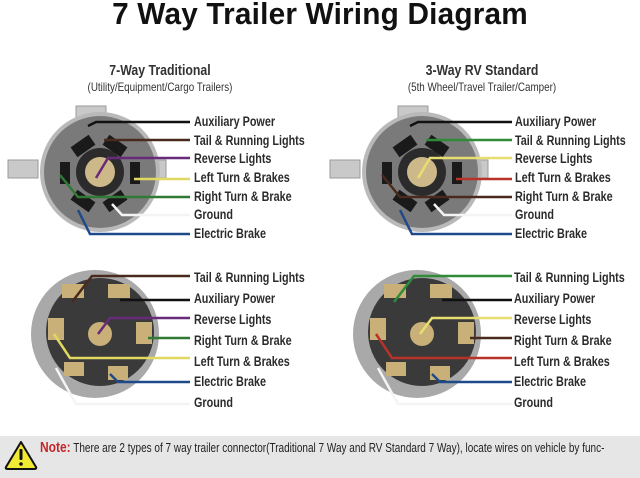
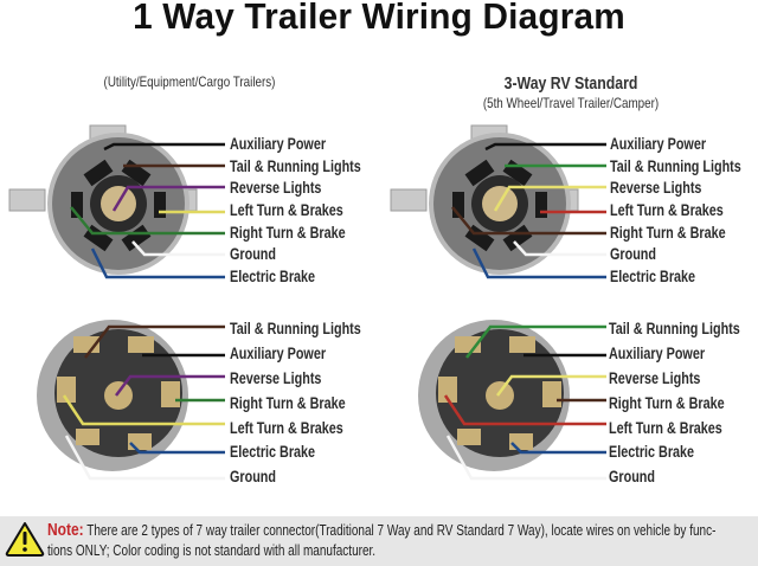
- 7 Way Trailer Wiring Diagram
+ 1 Way Trailer Wiring Diagram
- 7-Way Traditional
  (Utility/Equipment/Cargo Trailers)
  3-Way RV Standard
  (5th Wheel/Travel Trailer/Camper)
  Auxiliary Power
  Tail & Running Lights
  Reverse Lights
  Left Turn & Brakes
  Right Turn & Brake
  Ground
  Electric Brake
  Auxiliary Power
  Tail & Running Lights
  Reverse Lights
  Left Turn & Brakes
  Right Turn & Brake
  Ground
  Electric Brake
  Tail & Running Lights
  Auxiliary Power
  Reverse Lights
  Right Turn & Brake
  Left Turn & Brakes
  Electric Brake
  Ground
  Tail & Running Lights
  Auxiliary Power
  Reverse Lights
  Right Turn & Brake
  Left Turn & Brakes
  Electric Brake
  Ground
  Note: There are 2 types of 7 way trailer connector(Traditional 7 Way and RV Standard 7 Way), locate wires on vehicle by func-
+ tions ONLY; Color coding is not standard with all manufacturer.
